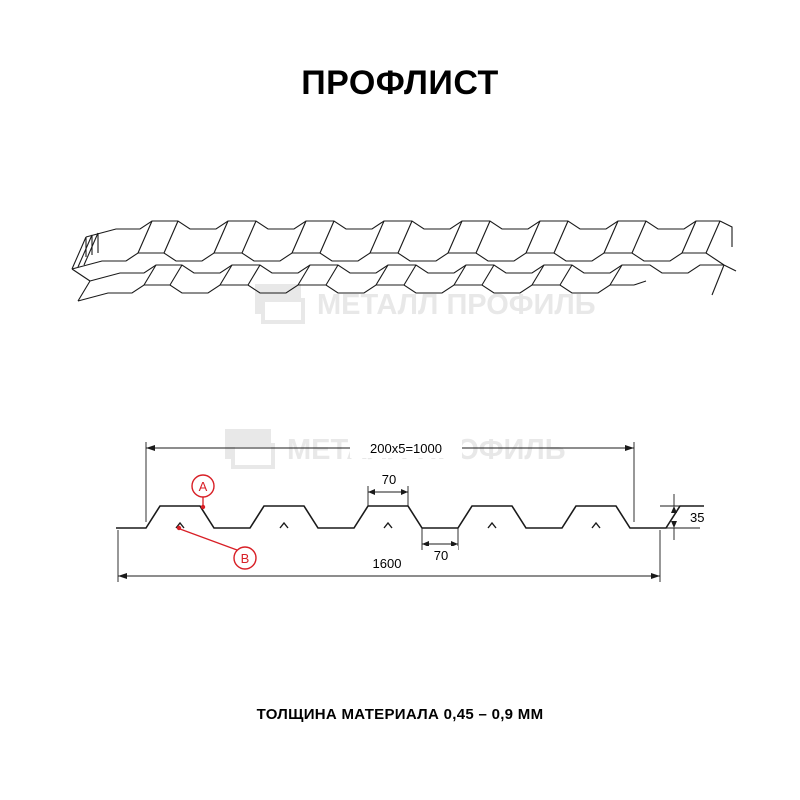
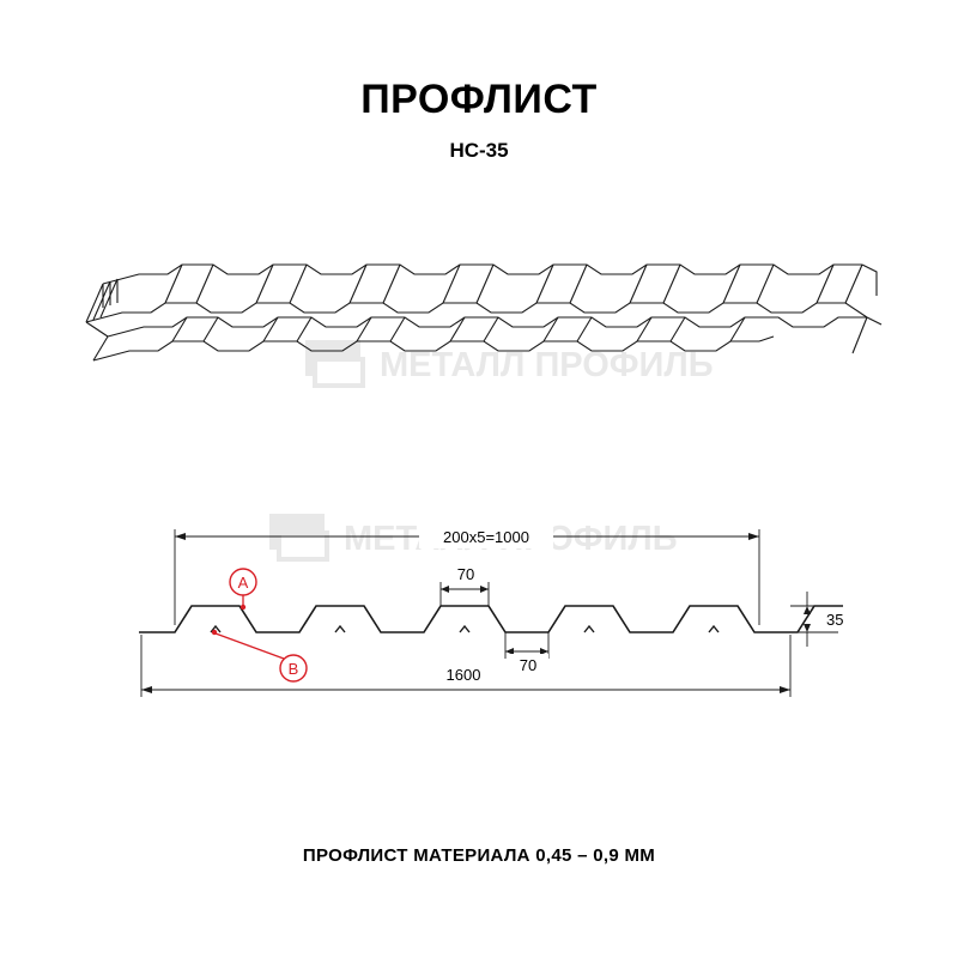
  ПРОФЛИСТ
+ НС-35
  МЕТАЛЛ ПРОФИЛЬ
  200х5=1000
  70
  70
  35
  1600
  A
  B
- ТОЛЩИНА МАТЕРИАЛА 0,45 – 0,9 ММ
+ ПРОФЛИСТ МАТЕРИАЛА 0,45 – 0,9 ММ
